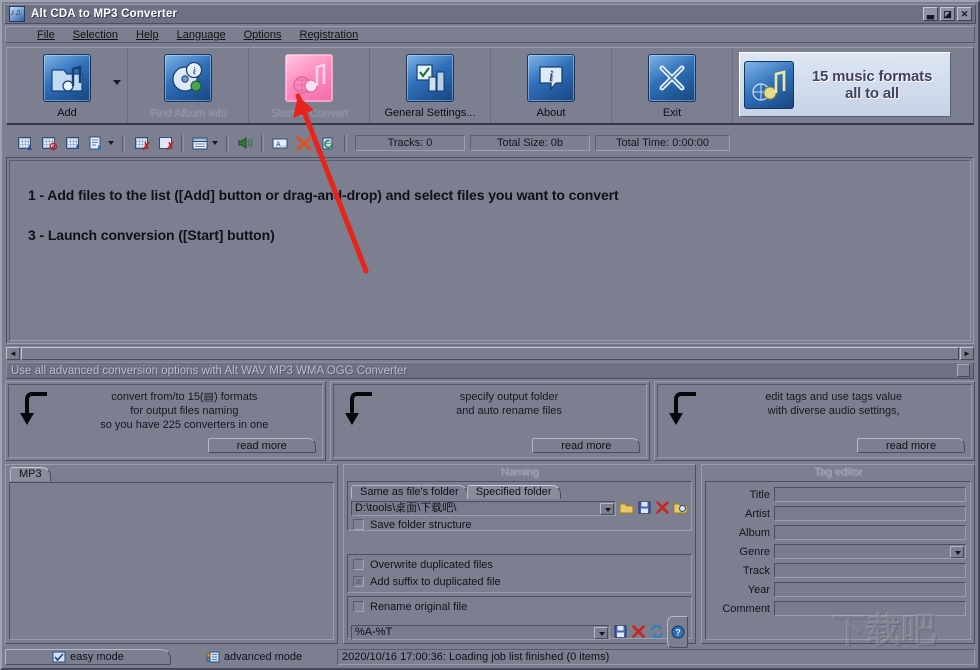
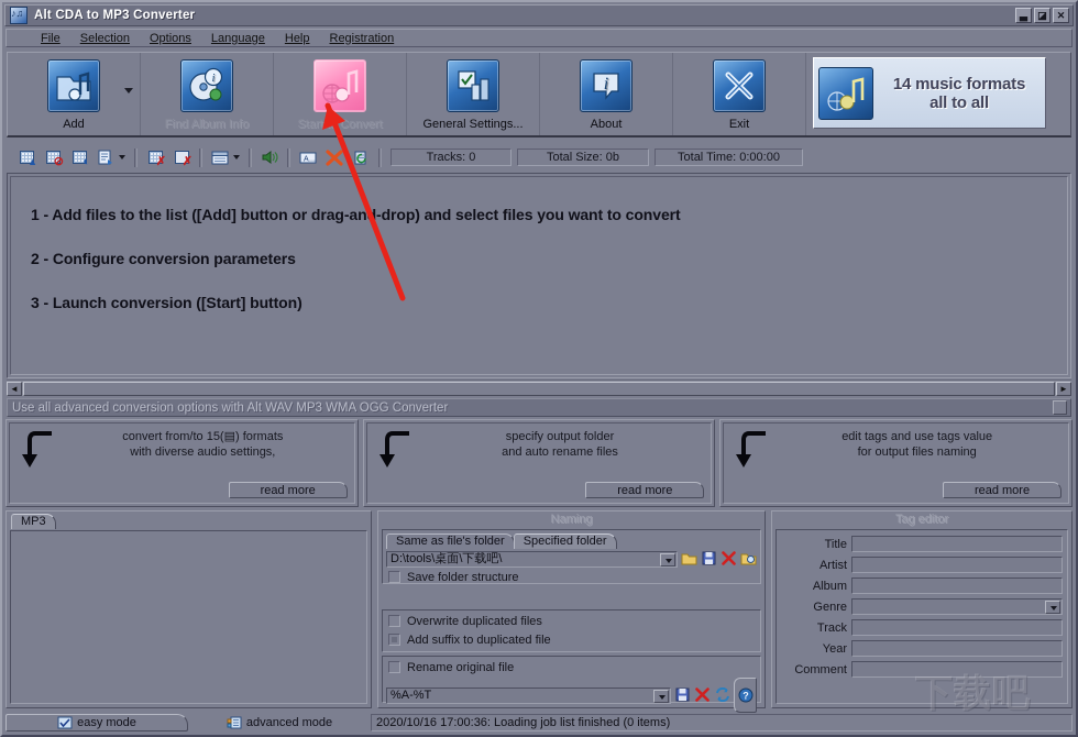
  Alt CDA to MP3 Converter
  ▃
  ◪
  ✕
  File
  Selection
- Help
+ Options
  Language
- Options
+ Help
  Registration
  Add
  i
  Find Album Info
  Start Convert
  General Settings...
  i
  About
  Exit
- 15 music formats
+ 14 music formats
  all to all
  ▲
  ⊘
  ◐
  ✗
  ✗
  Tracks: 0
  Total Size: 0b
  Total Time: 0:00:00
  1 - Add files to the list ([Add] button or drag-an-drop) and select files you want to convert
+ 2 - Configure conversion parameters
  3 - Launch conversion ([Start] button)
  ◄
  ►
  Use all advanced conversion options with Alt WAV MP3 WMA OGG Converter
  convert from/to 15(▤) formats
- for output files naming
+ with diverse audio settings,
- so you have 225 converters in one
  read more
  specify output folder
  and auto rename files
  read more
  edit tags and use tags value
- with diverse audio settings,
+ for output files naming
  read more
  MP3
  Naming
  Same as file's folder
  Specified folder
  D:\tools\桌面\下载吧\
  Save folder structure
  Overwrite duplicated files
  Add suffix to duplicated file
  Rename original file
  %A-%T
  ?
  Tag editor
  Title
  Artist
  Album
  Genre
  Track
  Year
  Comment
  下载吧
  easy mode
  advanced mode
  2020/10/16 17:00:36: Loading job list finished (0 items)
